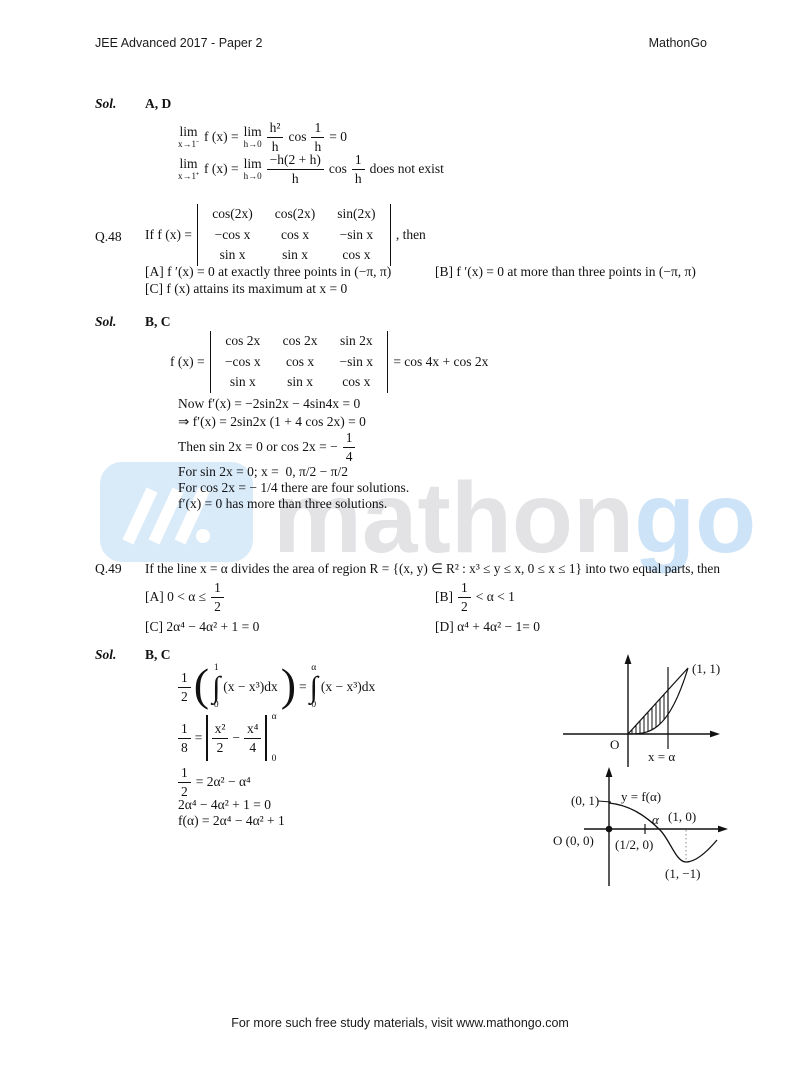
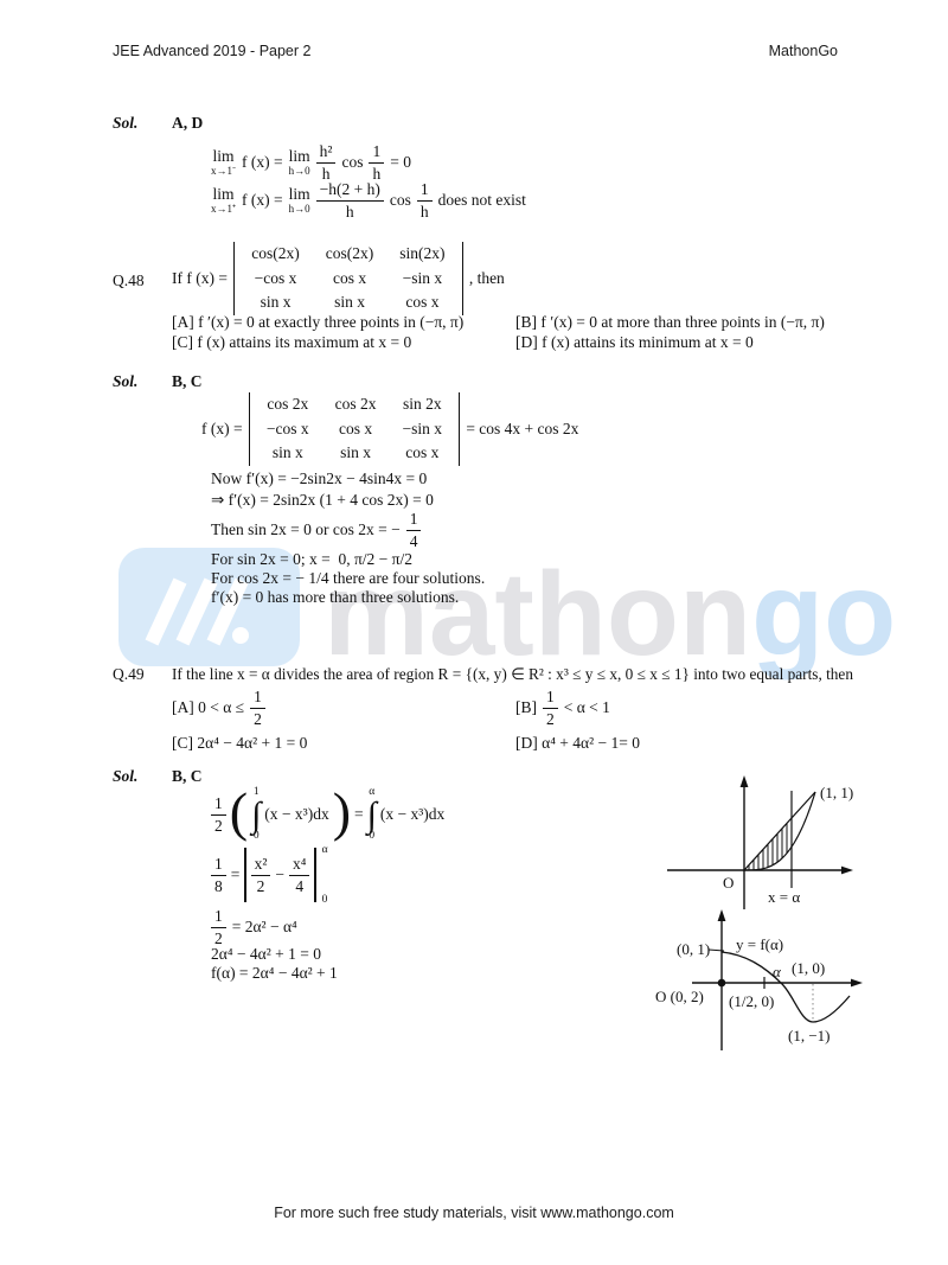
  mathongo
- JEE Advanced 2017 - Paper 2
+ JEE Advanced 2019 - Paper 2
  MathonGo
  Sol.
  A, D
  lim
  x→1⁻
  f (x) =
  lim
  h→0
  h²
  h
  cos
  1
  h
  = 0
  lim
  x→1⁺
  f (x) =
  lim
  h→0
  −h(2 + h)
  h
  cos
  1
  h
  does not exist
  Q.48
  If f (x) =
  cos(2x)	cos(2x)	sin(2x)
  −cos x	cos x	−sin x
  sin x	sin x	cos x
  , then
  [A] f ′(x) = 0 at exactly three points in (−π, π)
  [B] f ′(x) = 0 at more than three points in (−π, π)
  [C] f (x) attains its maximum at x = 0
+ [D] f (x) attains its minimum at x = 0
  Sol.
  B, C
  f (x) =
  cos 2x	cos 2x	sin 2x
  −cos x	cos x	−sin x
  sin x	sin x	cos x
  = cos 4x + cos 2x
  Now f′(x) = −2sin2x − 4sin4x = 0
  ⇒ f′(x) = 2sin2x (1 + 4 cos 2x) = 0
  Then sin 2x = 0 or cos 2x = −
  1
  4
  For sin 2x = 0; x = 0, π/2 − π/2
  For cos 2x = − 1/4 there are four solutions.
  f′(x) = 0 has more than three solutions.
  Q.49
  If the line x = α divides the area of region R = {(x, y) ∈ R² : x³ ≤ y ≤ x, 0 ≤ x ≤ 1} into two equal parts, then
  [A] 0 < α ≤
  1
  2
  [B]
  1
  2
  < α < 1
  [C] 2α⁴ − 4α² + 1 = 0
  [D] α⁴ + 4α² − 1= 0
  Sol.
  B, C
  1
  2
  (
  1
  ∫
  0
  (x − x³)dx
  )
  =
  α
  ∫
  0
  (x − x³)dx
  1
  8
  =
  x²
  2
  −
  x⁴
  4
  α
  0
  1
  2
  = 2α² − α⁴
  2α⁴ − 4α² + 1 = 0
  f(α) = 2α⁴ − 4α² + 1
  (1, 1)
  O
  x = α
  (0, 1)
  y = f(α)
  α
  (1, 0)
- O (0, 0)
+ O (0, 2)
  (1/2, 0)
  (1, −1)
  For more such free study materials, visit www.mathongo.com
